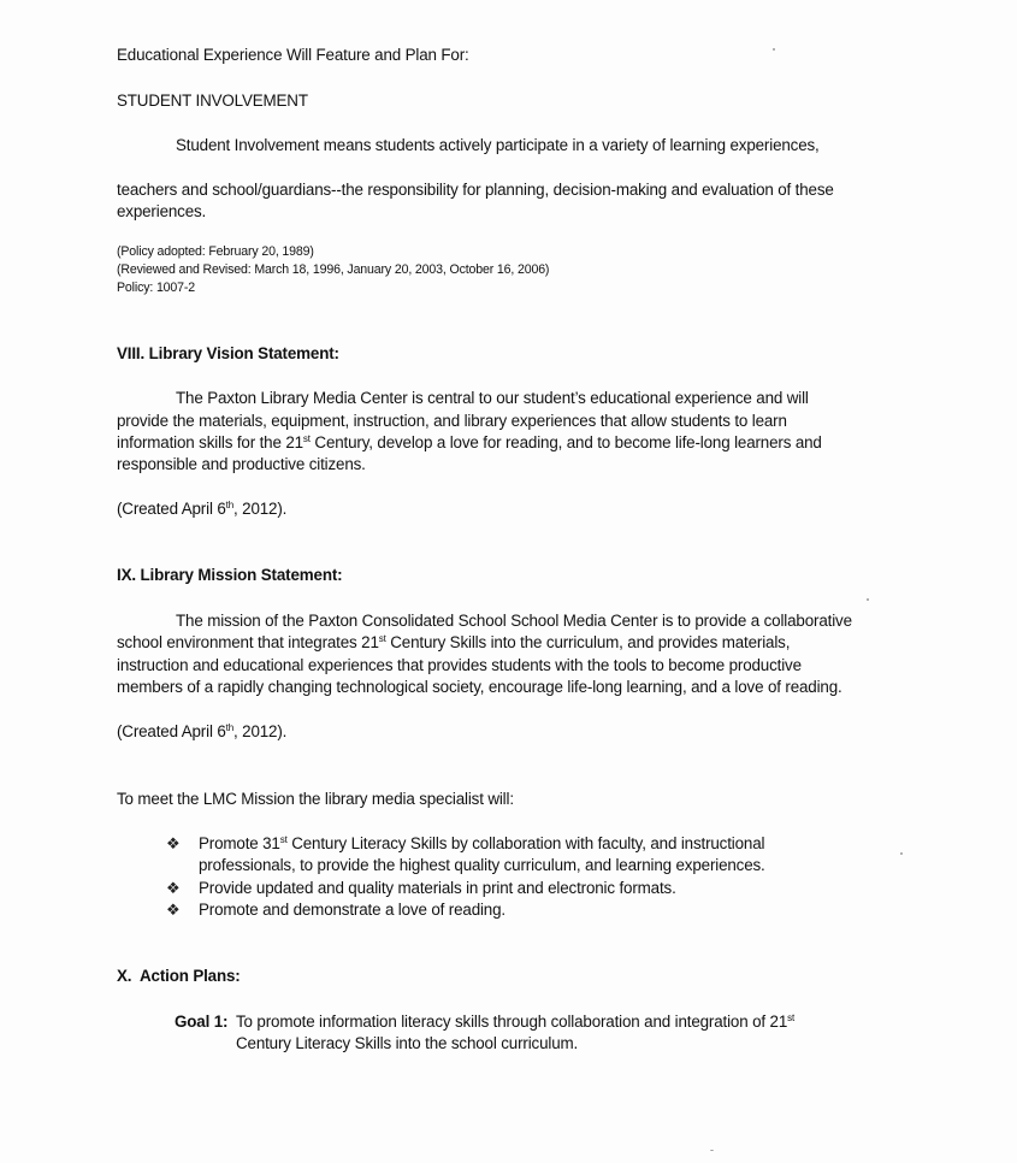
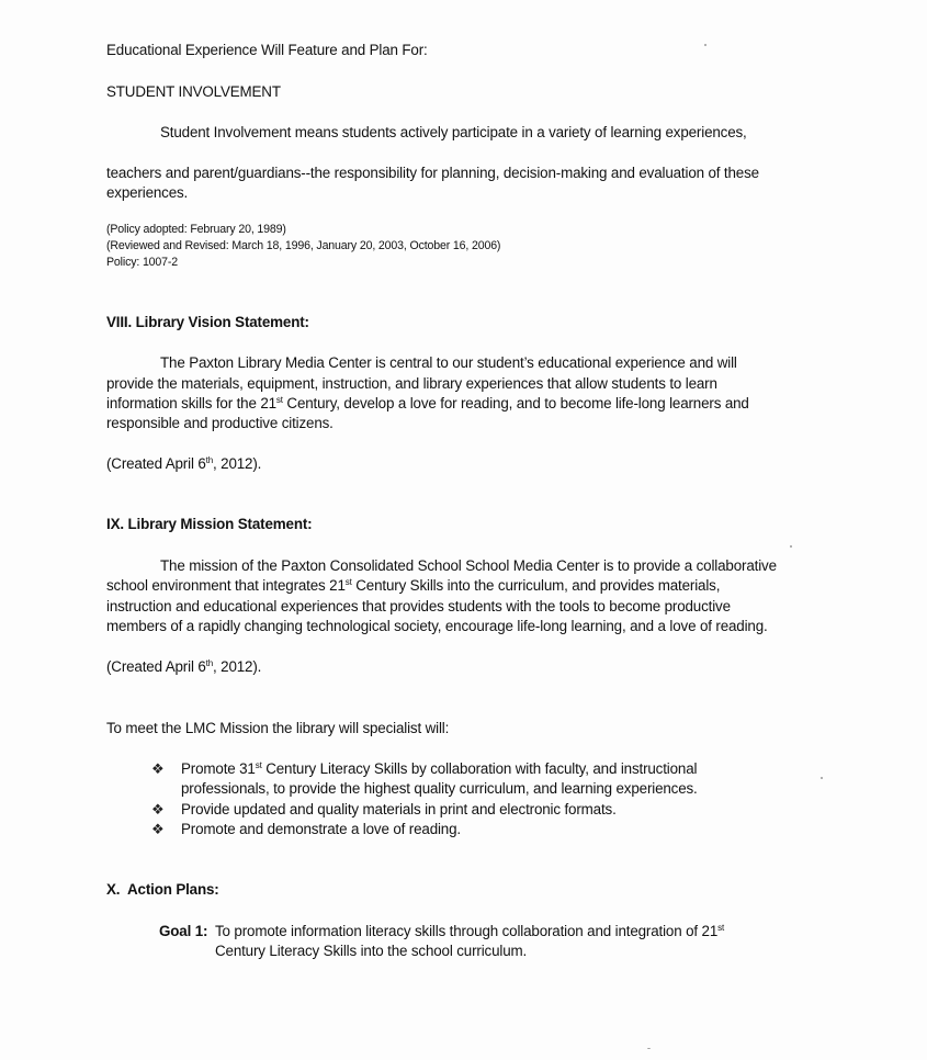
  Educational Experience Will Feature and Plan For:
  STUDENT INVOLVEMENT
  Student Involvement means students actively participate in a variety of learning experiences,
- teachers and school/guardians--the responsibility for planning, decision-making and evaluation of these
+ teachers and parent/guardians--the responsibility for planning, decision-making and evaluation of these
  experiences.
  (Policy adopted: February 20, 1989)
  (Reviewed and Revised: March 18, 1996, January 20, 2003, October 16, 2006)
  Policy: 1007-2
  VIII. Library Vision Statement:
  The Paxton Library Media Center is central to our student’s educational experience and will
  provide the materials, equipment, instruction, and library experiences that allow students to learn
  information skills for the 21st Century, develop a love for reading, and to become life-long learners and
  responsible and productive citizens.
  (Created April 6th, 2012).
  IX. Library Mission Statement:
  The mission of the Paxton Consolidated School School Media Center is to provide a collaborative
  school environment that integrates 21st Century Skills into the curriculum, and provides materials,
  instruction and educational experiences that provides students with the tools to become productive
  members of a rapidly changing technological society, encourage life-long learning, and a love of reading.
  (Created April 6th, 2012).
- To meet the LMC Mission the library media specialist will:
+ To meet the LMC Mission the library will specialist will:
  ❖ Promote 31st Century Literacy Skills by collaboration with faculty, and instructional
  professionals, to provide the highest quality curriculum, and learning experiences.
  ❖ Provide updated and quality materials in print and electronic formats.
  ❖ Promote and demonstrate a love of reading.
  X. Action Plans:
  Goal 1: To promote information literacy skills through collaboration and integration of 21st
  Century Literacy Skills into the school curriculum.
